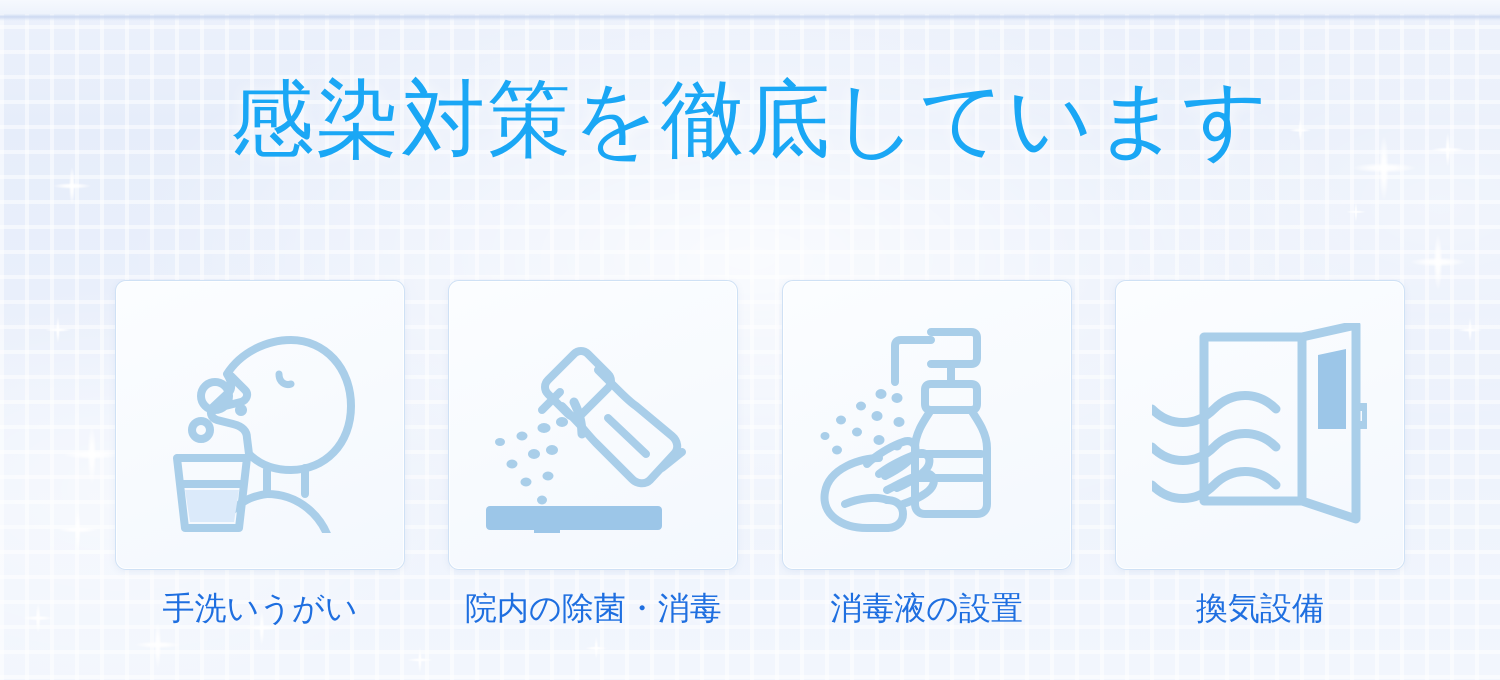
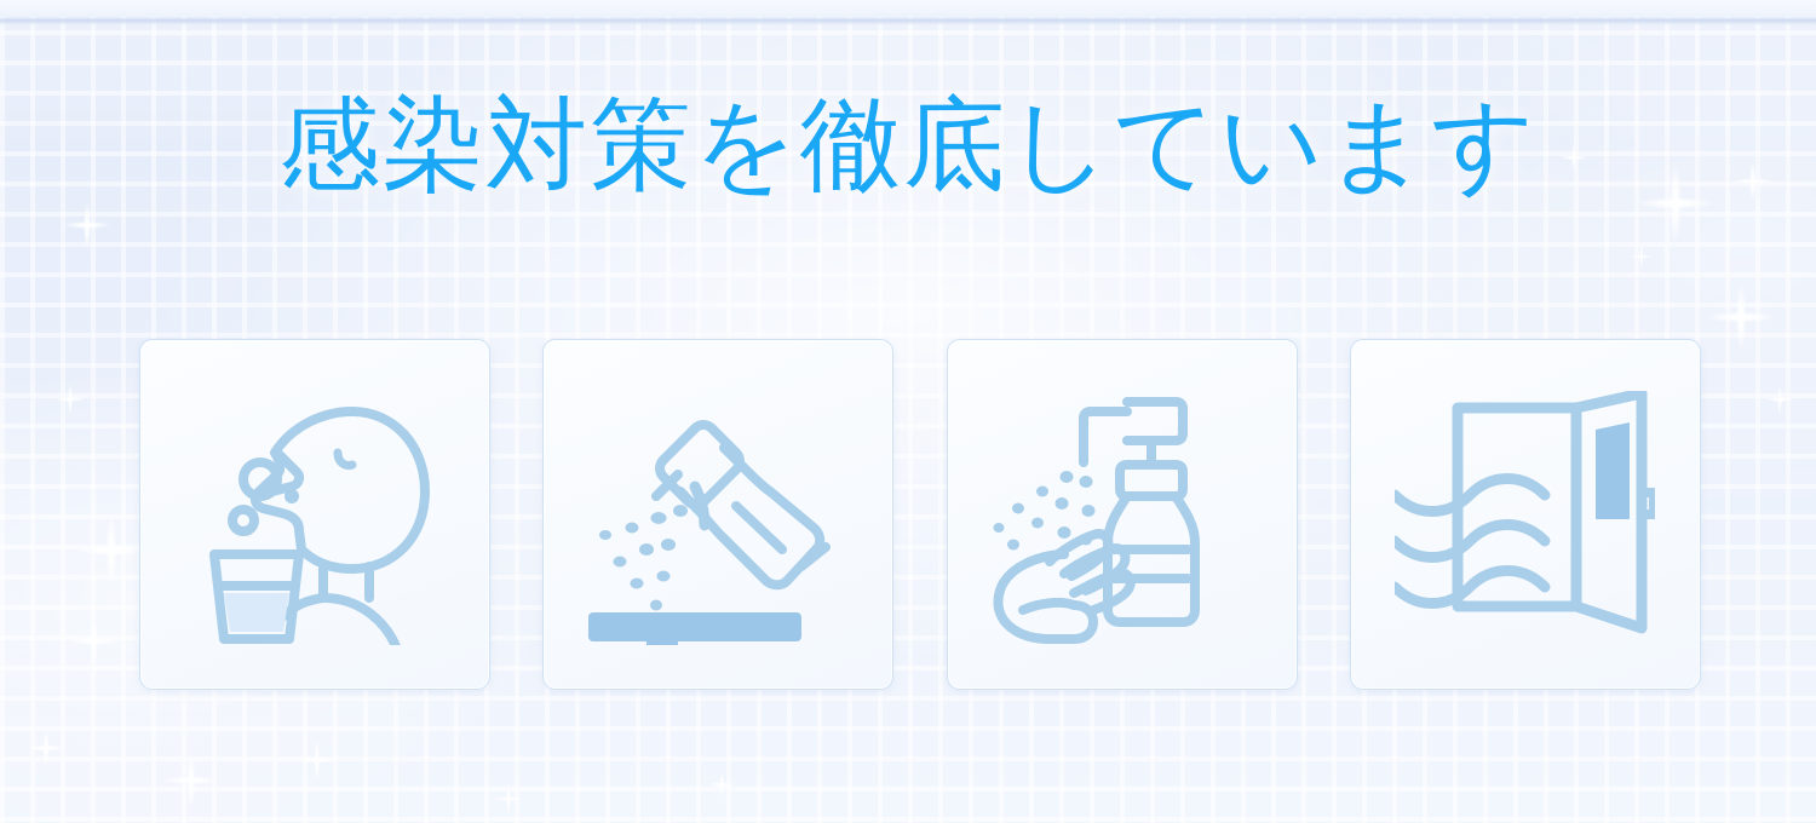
  感染対策を徹底しています
- 手洗いうがい
- 院内の除菌・消毒
- 消毒液の設置
- 換気設備
